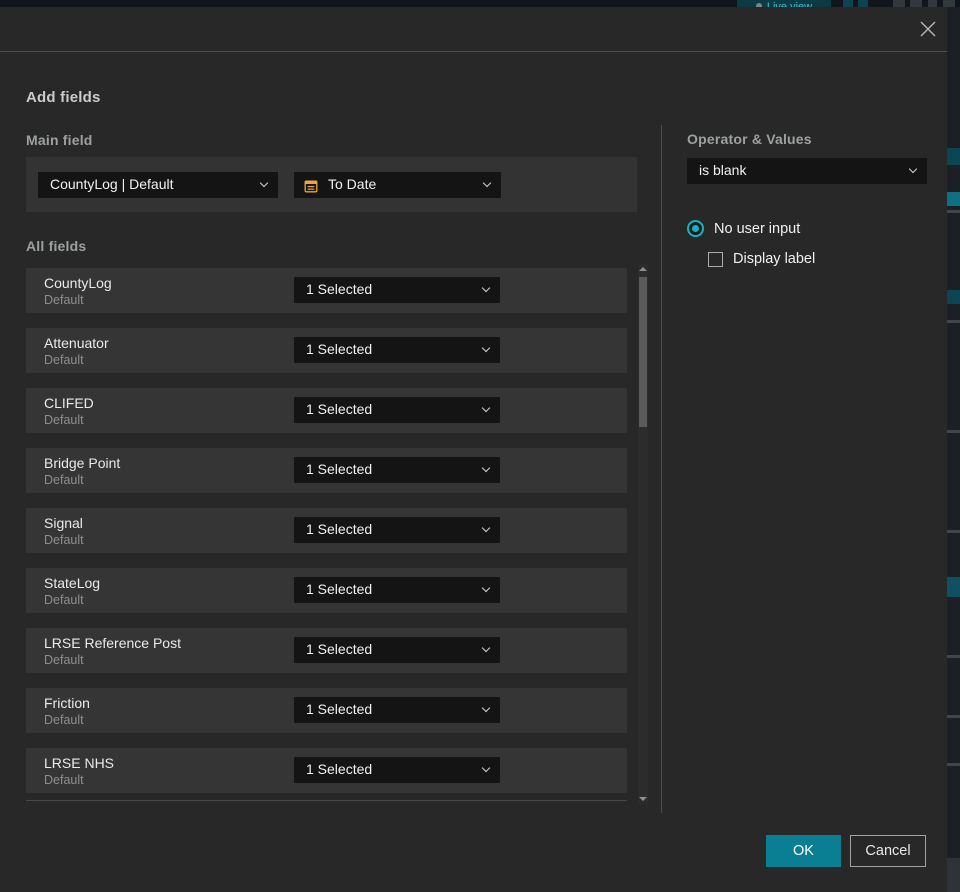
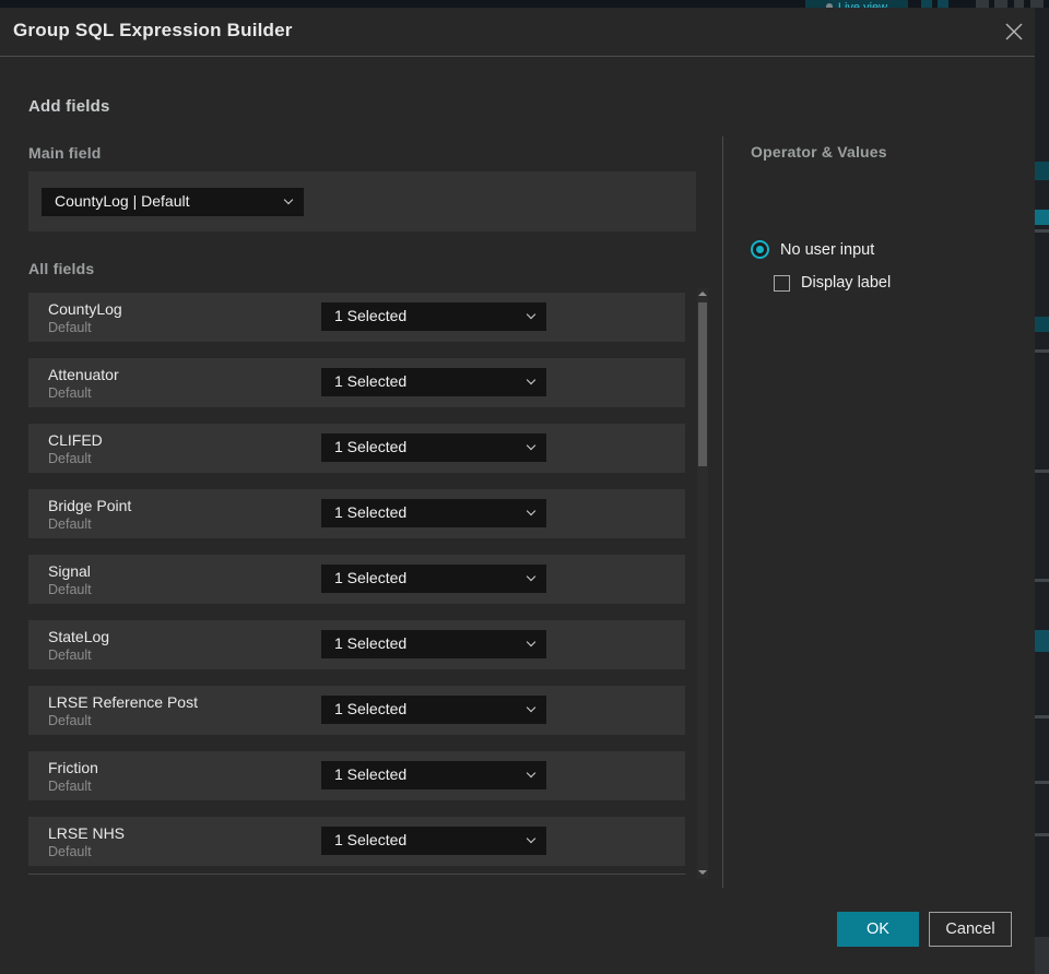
+ Group SQL Expression Builder
  Add fields
  Main field
  CountyLog | Default
- To Date
  All fields
  CountyLog
  Default
  1 Selected
  Attenuator
  Default
  1 Selected
  CLIFED
  Default
  1 Selected
  Bridge Point
  Default
  1 Selected
  Signal
  Default
  1 Selected
  StateLog
  Default
  1 Selected
  LRSE Reference Post
  Default
  1 Selected
  Friction
  Default
  1 Selected
  LRSE NHS
  Default
  1 Selected
  Operator & Values
- is blank
  No user input
  Display label
  OK
  Cancel
